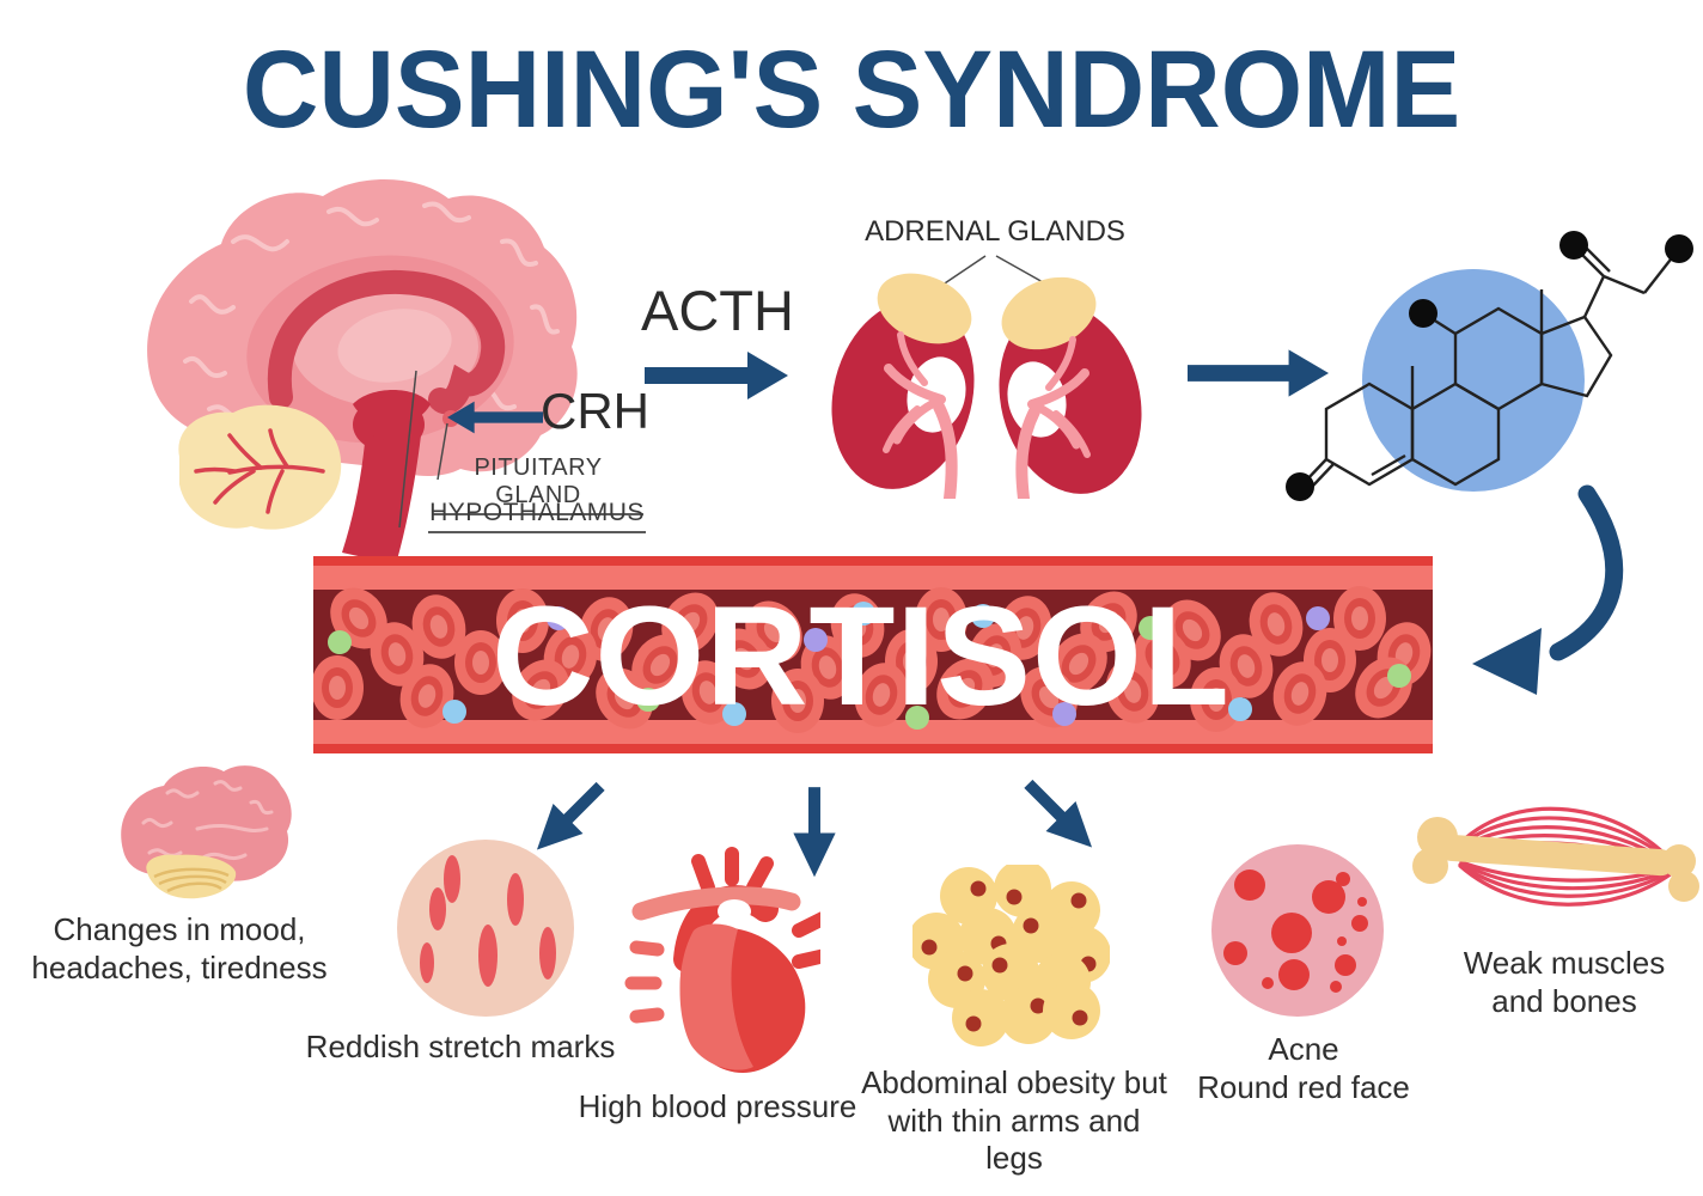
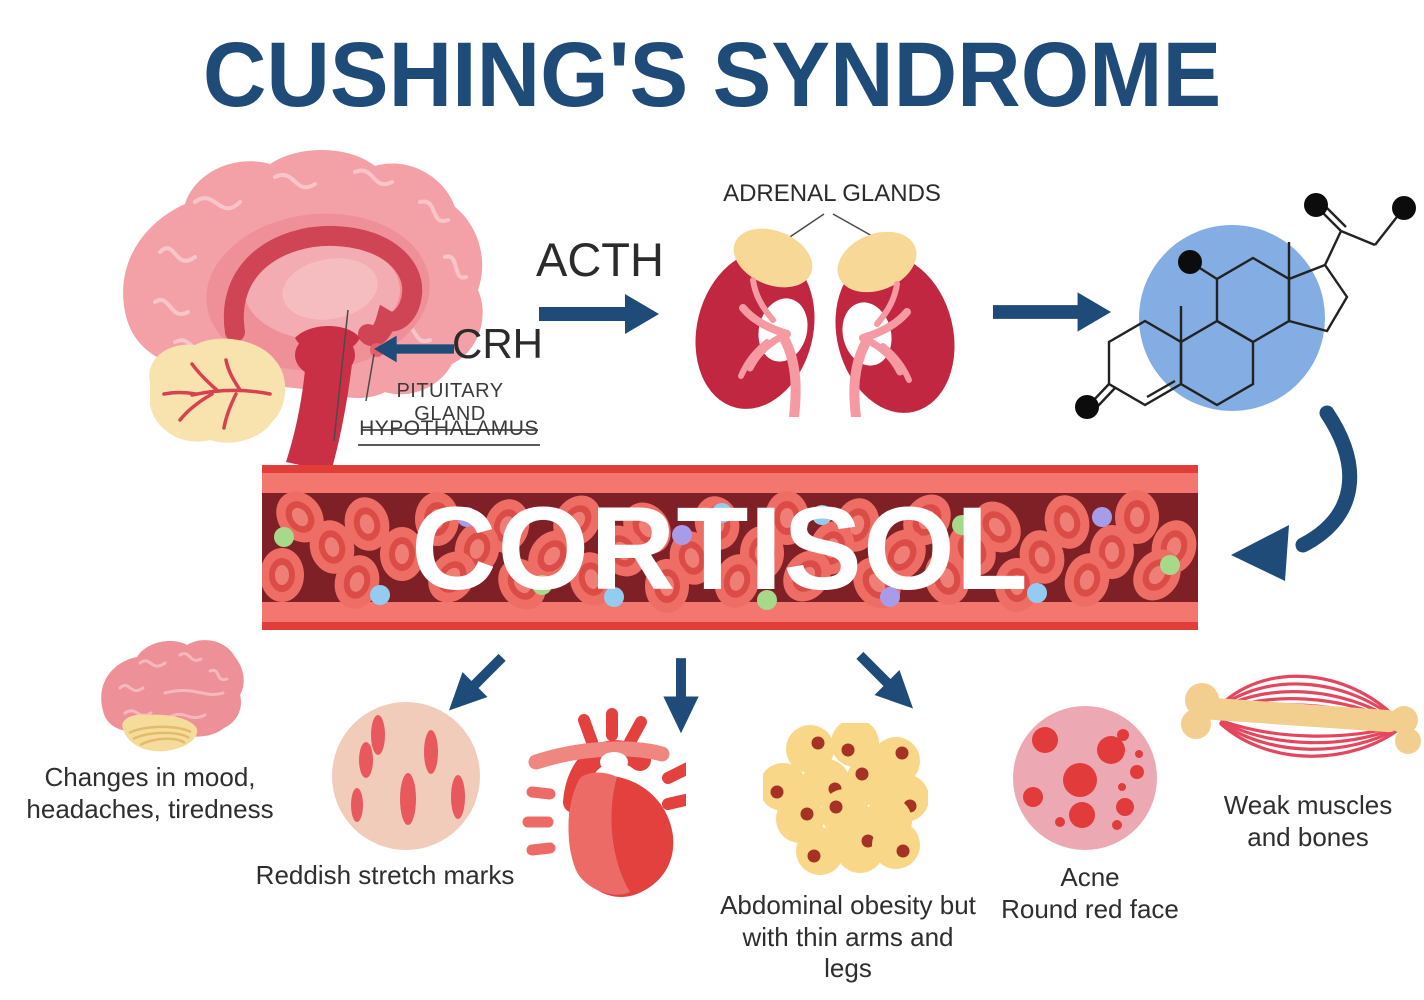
  CUSHING'S SYNDROME
  CRH
  PITUITARY GLAND
  HYPOTHALAMUS
  ACTH
  ADRENAL GLANDS
  CORTISOL
  Changes in mood,
  headaches, tiredness
  Reddish stretch marks
- High blood pressure
  Abdominal obesity but
  with thin arms and legs
  Acne
  Round red face
  Weak muscles
  and bones
